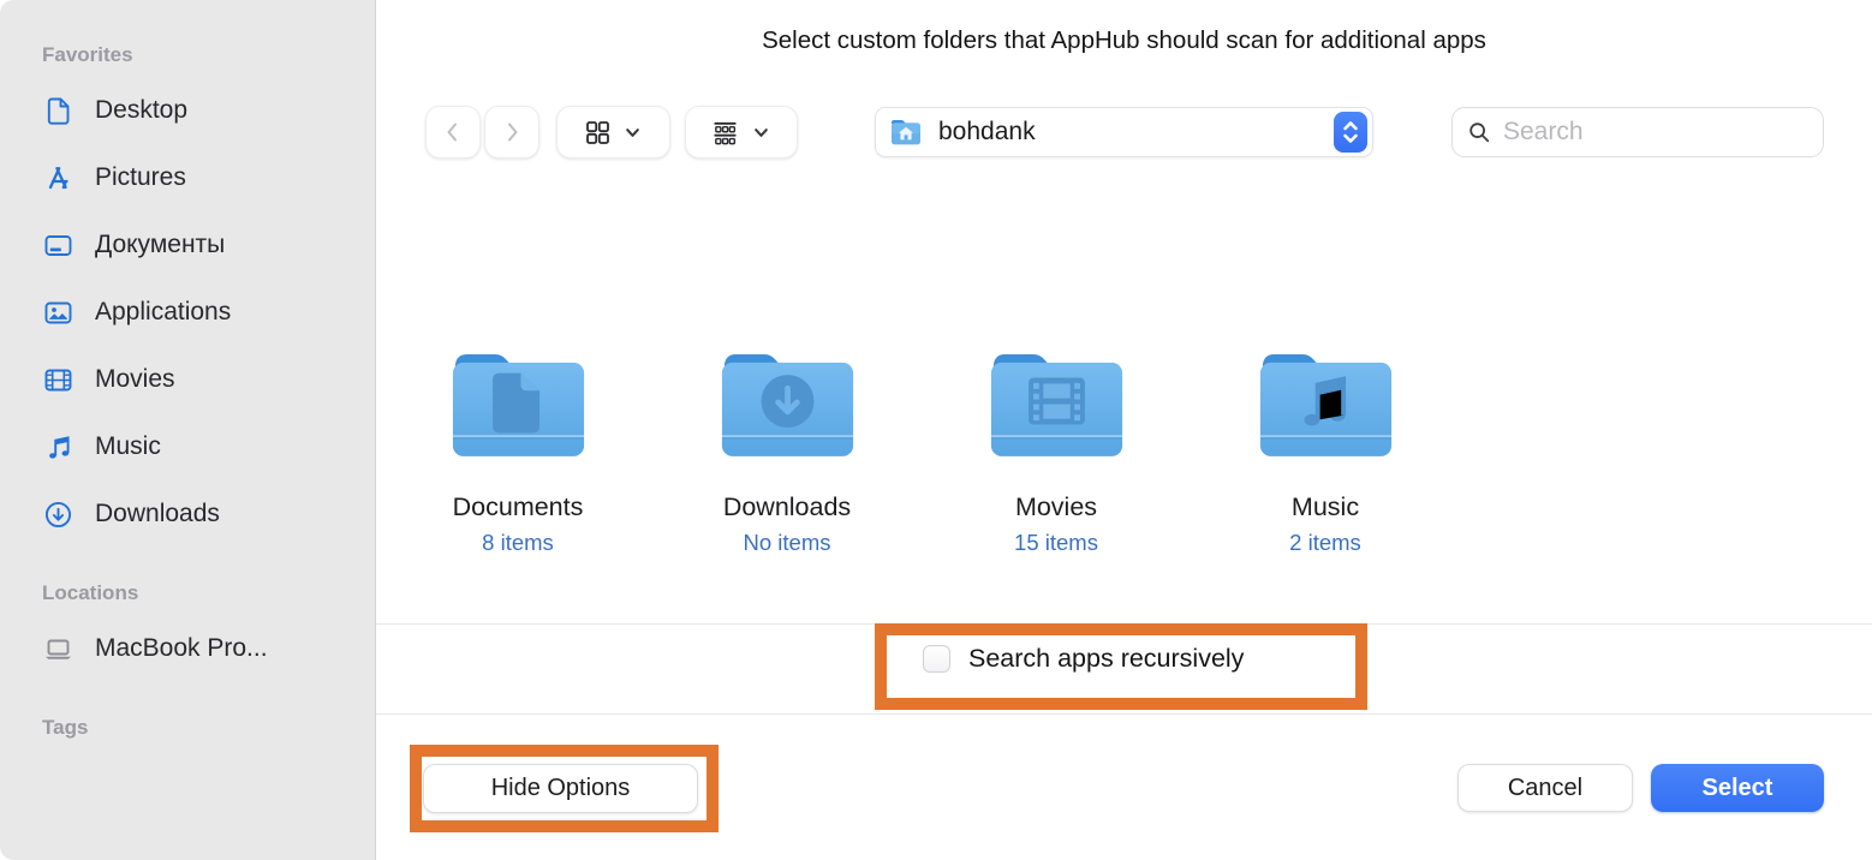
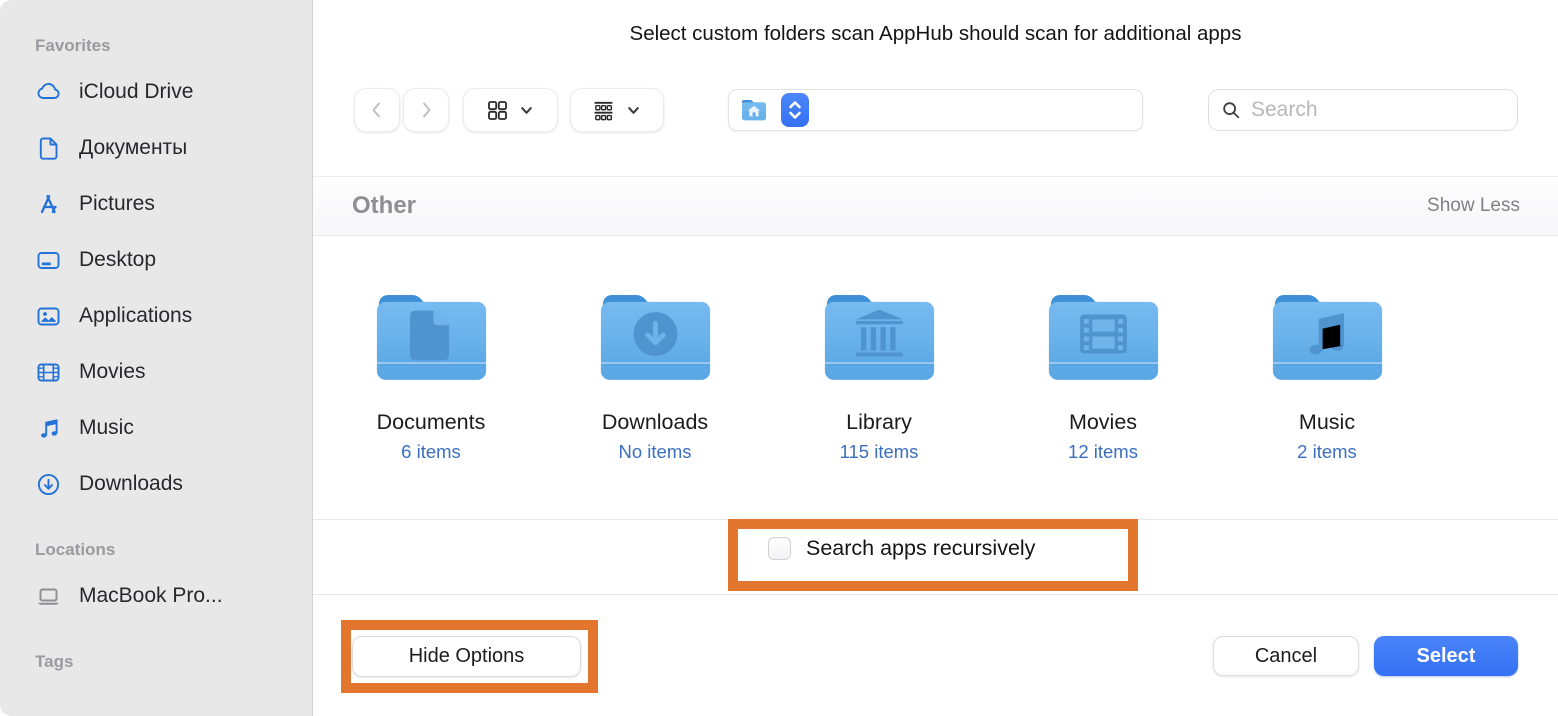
  Favorites
+ iCloud Drive
- Desktop
+ Документы
  Pictures
- Документы
+ Desktop
  Applications
  Movies
  Music
  Downloads
  Locations
  MacBook Pro...
  Tags
- Select custom folders that AppHub should scan for additional apps
+ Select custom folders scan AppHub should scan for additional apps
- bohdank
  Search
+ Other
+ Show Less
  Documents
- 8 items
+ 6 items
  Downloads
  No items
+ Library
+ 115 items
  Movies
- 15 items
+ 12 items
  Music
  2 items
  Search apps recursively
  Hide Options
  Cancel
  Select
